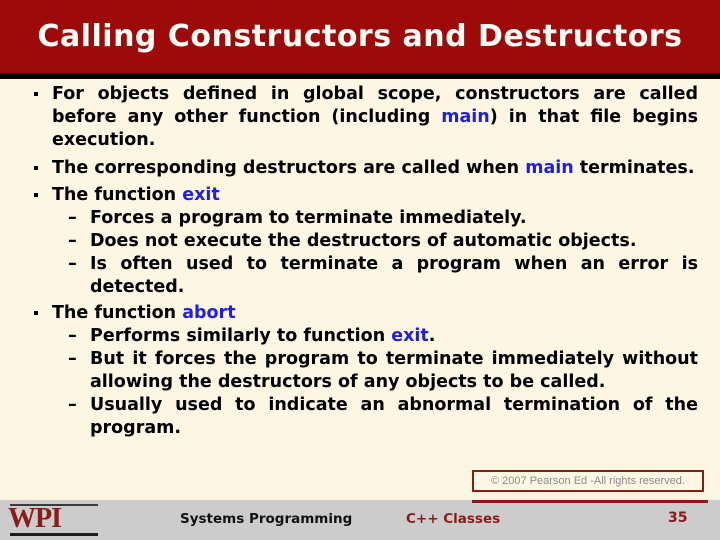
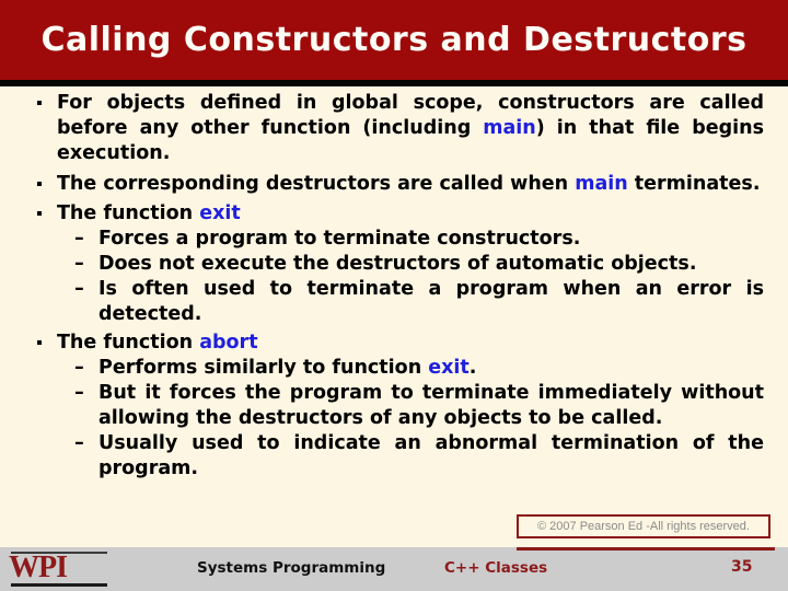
  Calling Constructors and Destructors
  For objects defined in global scope, constructors are called before any other function (including main) in that file begins execution.
  The corresponding destructors are called when main terminates.
  The function exit
  –
- Forces a program to terminate immediately.
+ Forces a program to terminate constructors.
  –
  Does not execute the destructors of automatic objects.
  –
  Is often used to terminate a program when an error is detected.
  The function abort
  –
  Performs similarly to function exit.
  –
  But it forces the program to terminate immediately without allowing the destructors of any objects to be called.
  –
  Usually used to indicate an abnormal termination of the program.
  © 2007 Pearson Ed -All rights reserved.
  WPI
  Systems Programming
  C++ Classes
  35
